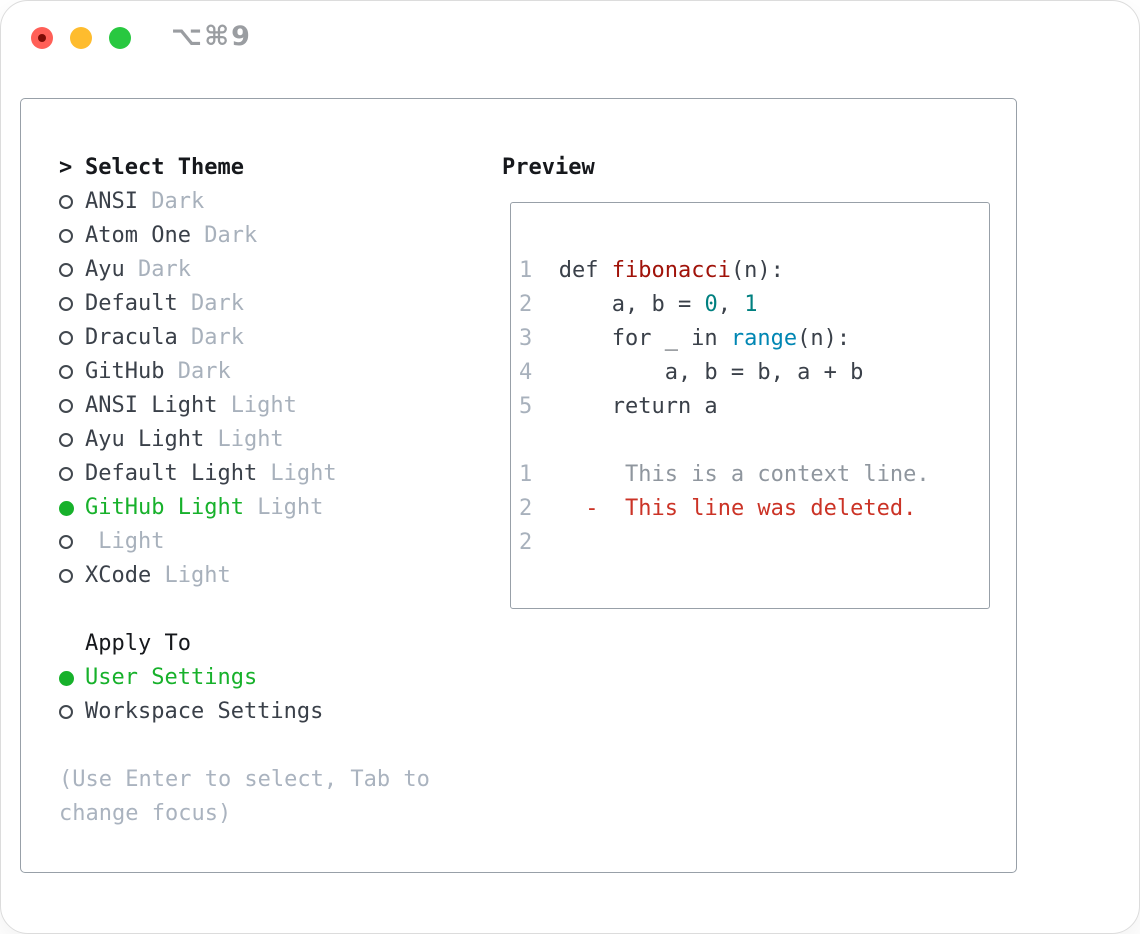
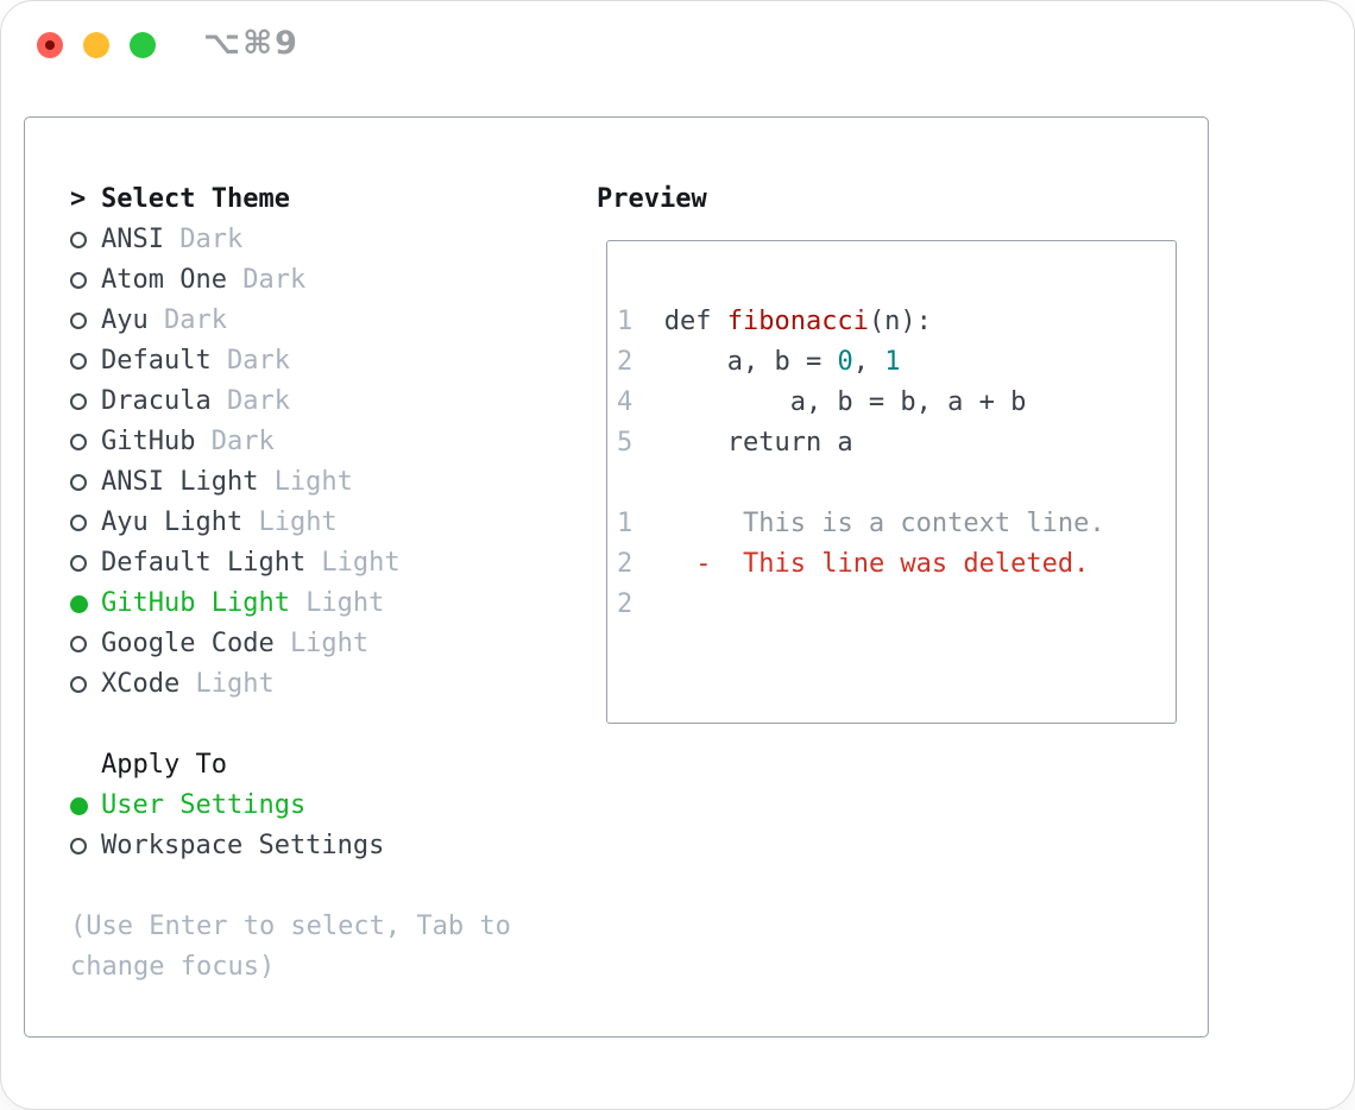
  ⌥⌘9
  >
  Select Theme
  ANSI
  Dark
  Atom One
  Dark
  Ayu
  Dark
  Default
  Dark
  Dracula
  Dark
  GitHub
  Dark
  ANSI Light
  Light
  Ayu Light
  Light
  Default Light
  Light
  GitHub Light
  Light
+ Google Code
  Light
  XCode
  Light
  Apply To
  User Settings
  Workspace Settings
  (Use Enter to select, Tab to
  change focus)
  Preview
  1
  def fibonacci(n):
  2
  a, b = 0, 1
- 3
- for _ in range(n):
  4
  a, b = b, a + b
  5
  return a
  1
  This is a context line.
  2
  - This line was deleted.
  2
